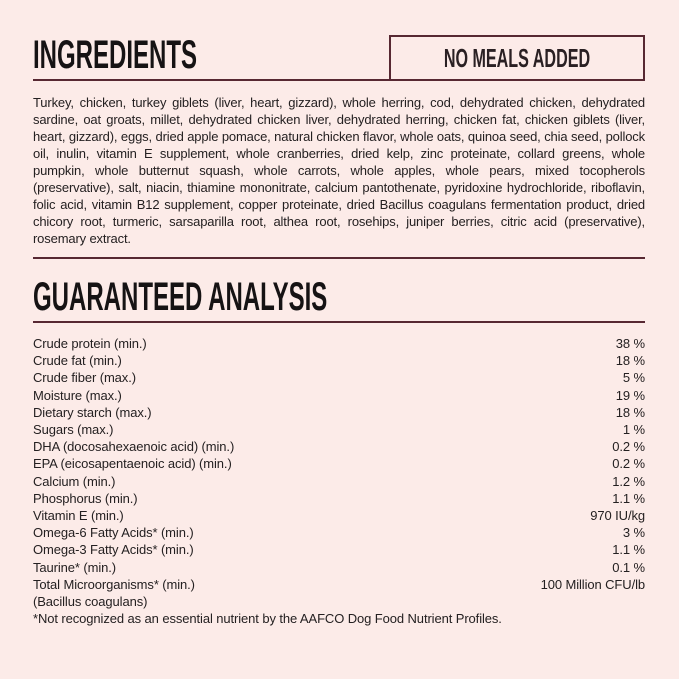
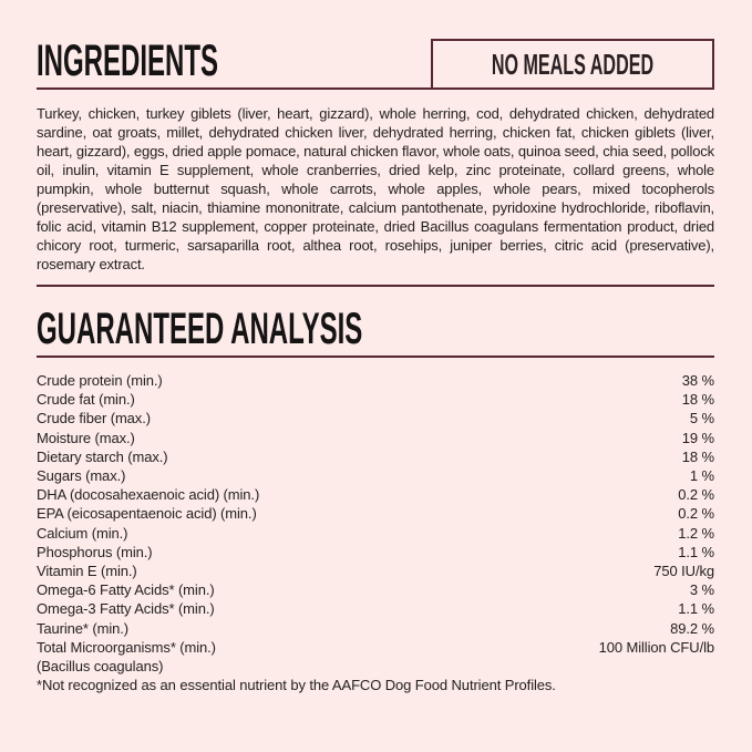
  INGREDIENTS
  NO MEALS ADDED
  Turkey, chicken, turkey giblets (liver, heart, gizzard), whole herring, cod, dehydrated chicken, dehydrated sardine, oat groats, millet, dehydrated chicken liver, dehydrated herring, chicken fat, chicken giblets (liver, heart, gizzard), eggs, dried apple pomace, natural chicken flavor, whole oats, quinoa seed, chia seed, pollock oil, inulin, vitamin E supplement, whole cranberries, dried kelp, zinc proteinate, collard greens, whole pumpkin, whole butternut squash, whole carrots, whole apples, whole pears, mixed tocopherols (preservative), salt, niacin, thiamine mononitrate, calcium pantothenate, pyridoxine hydrochloride, riboflavin, folic acid, vitamin B12 supplement, copper proteinate, dried Bacillus coagulans fermentation product, dried chicory root, turmeric, sarsaparilla root, althea root, rosehips, juniper berries, citric acid (preservative), rosemary extract.
  GUARANTEED ANALYSIS
  Crude protein (min.)
  38 %
  Crude fat (min.)
  18 %
  Crude fiber (max.)
  5 %
  Moisture (max.)
  19 %
  Dietary starch (max.)
  18 %
  Sugars (max.)
  1 %
  DHA (docosahexaenoic acid) (min.)
  0.2 %
  EPA (eicosapentaenoic acid) (min.)
  0.2 %
  Calcium (min.)
  1.2 %
  Phosphorus (min.)
  1.1 %
  Vitamin E (min.)
- 970 IU/kg
+ 750 IU/kg
  Omega-6 Fatty Acids* (min.)
  3 %
  Omega-3 Fatty Acids* (min.)
  1.1 %
  Taurine* (min.)
- 0.1 %
+ 89.2 %
  Total Microorganisms* (min.)
  100 Million CFU/lb
  (Bacillus coagulans)
  *Not recognized as an essential nutrient by the AAFCO Dog Food Nutrient Profiles.
